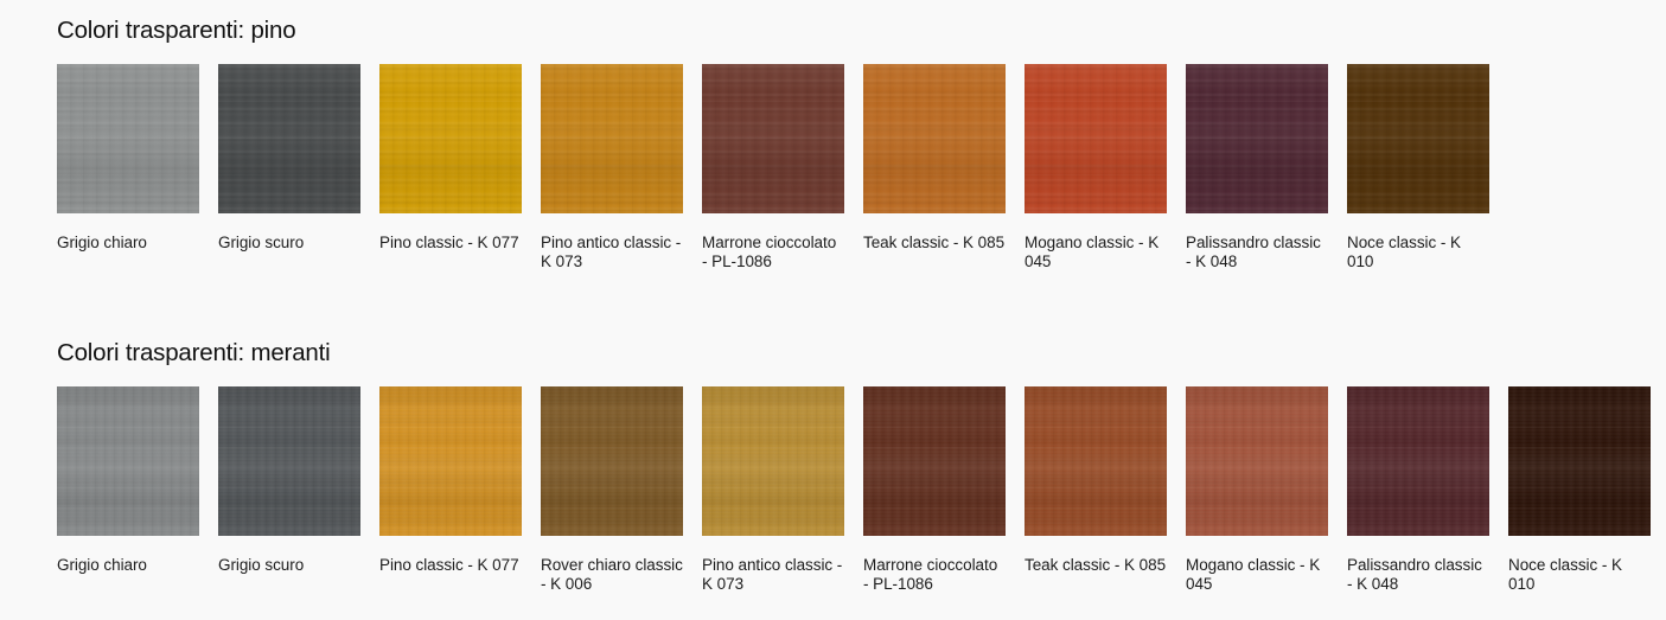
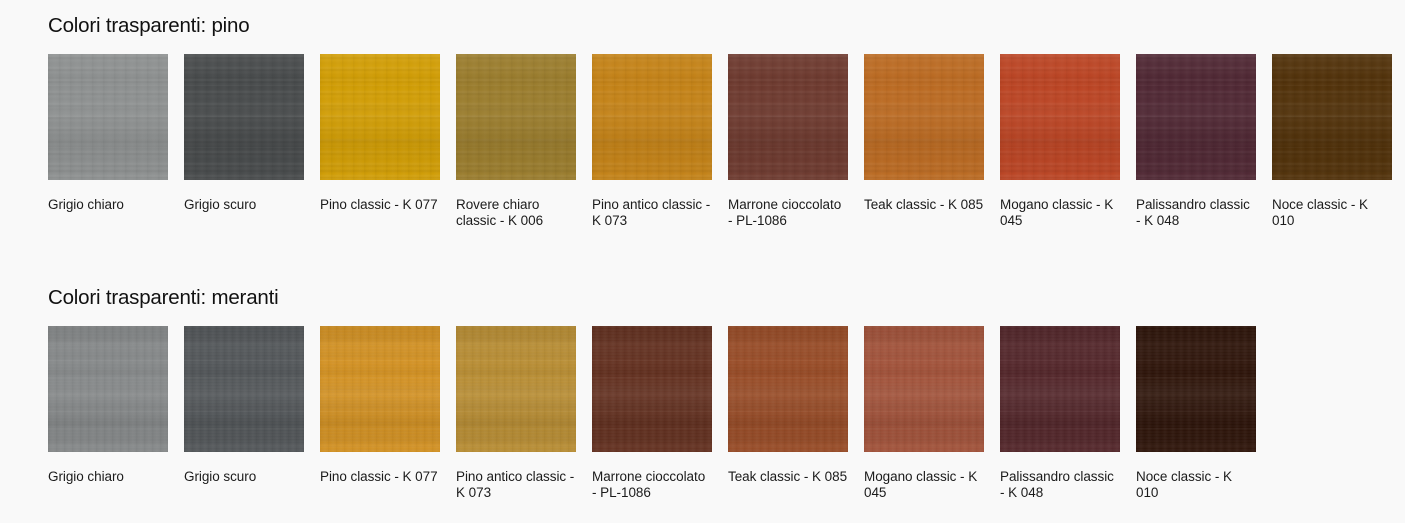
  Colori trasparenti: pino
  Grigio chiaro
  Grigio scuro
  Pino classic - K 077
+ Rovere chiaro classic - K 006
  Pino antico classic - K 073
  Marrone cioccolato - PL-1086
  Teak classic - K 085
  Mogano classic - K 045
  Palissandro classic - K 048
  Noce classic - K 010
  Colori trasparenti: meranti
  Grigio chiaro
  Grigio scuro
  Pino classic - K 077
- Rover chiaro classic - K 006
  Pino antico classic - K 073
  Marrone cioccolato - PL-1086
  Teak classic - K 085
  Mogano classic - K 045
  Palissandro classic - K 048
  Noce classic - K 010
